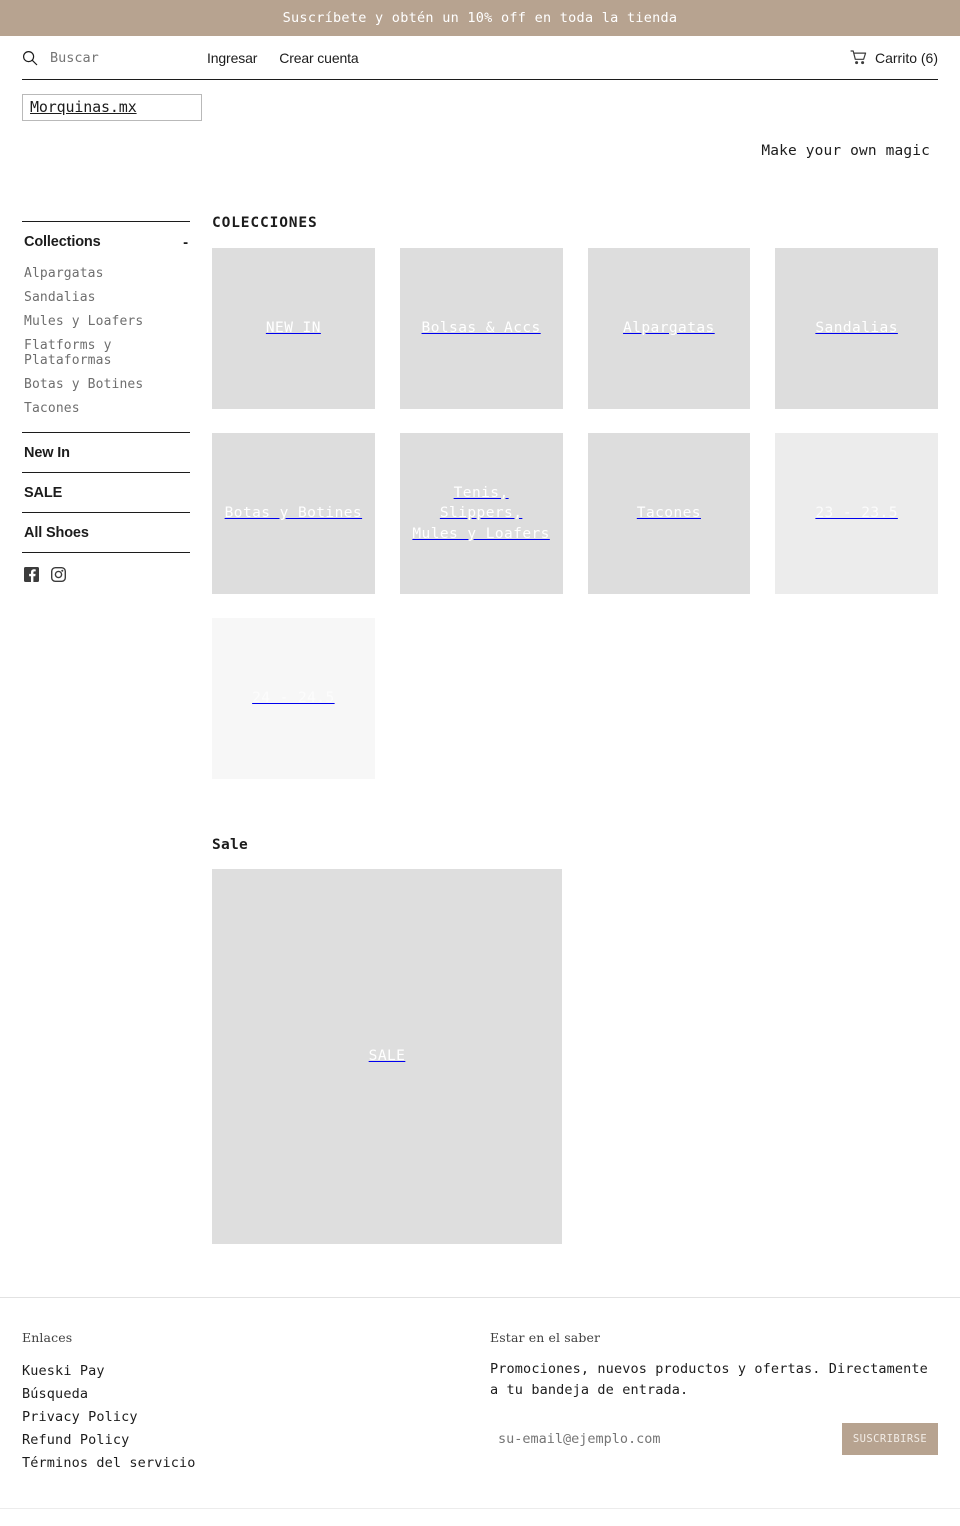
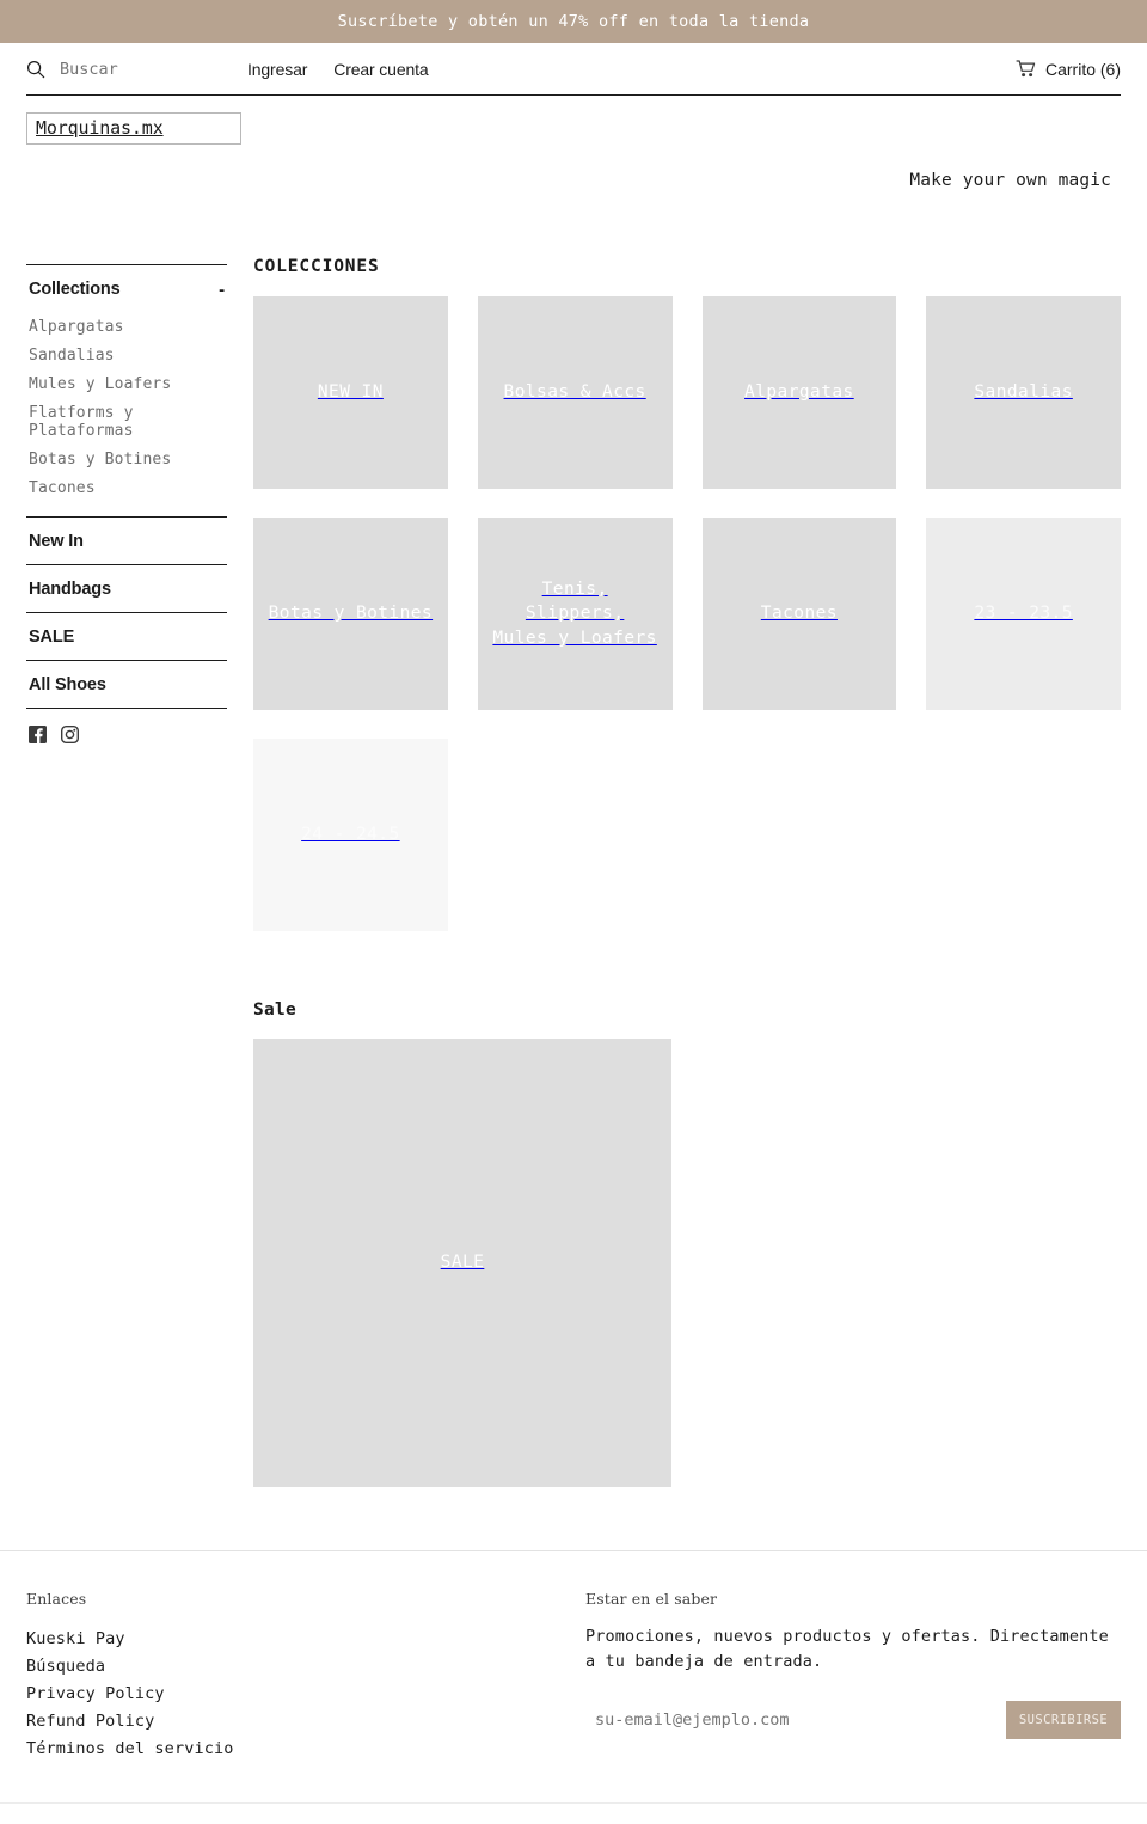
- Suscríbete y obtén un 10% off en toda la tienda
+ Suscríbete y obtén un 47% off en toda la tienda
  Buscar
  Ingresar
  Crear cuenta
  Carrito (6)
  Morquinas.mx
  Make your own magic
  Collections
  -
  Alpargatas
  Sandalias
  Mules y Loafers
  Flatforms y Plataformas
  Botas y Botines
  Tacones
  New In
+ Handbags
  SALE
  All Shoes
  COLECCIONES
  NEW IN
  Bolsas & Accs
  Alpargatas
  Sandalias
  Botas y Botines
  Tenis, Slippers,
  Mules y Loafers
  Tacones
  23 - 23.5
  24 - 24.5
  Sale
  SALE
  Enlaces
  Kueski Pay
  Búsqueda
  Privacy Policy
  Refund Policy
  Términos del servicio
  Estar en el saber
  Promociones, nuevos productos y ofertas. Directamente a tu bandeja de entrada.
  su-email@ejemplo.com
  SUSCRIBIRSE
